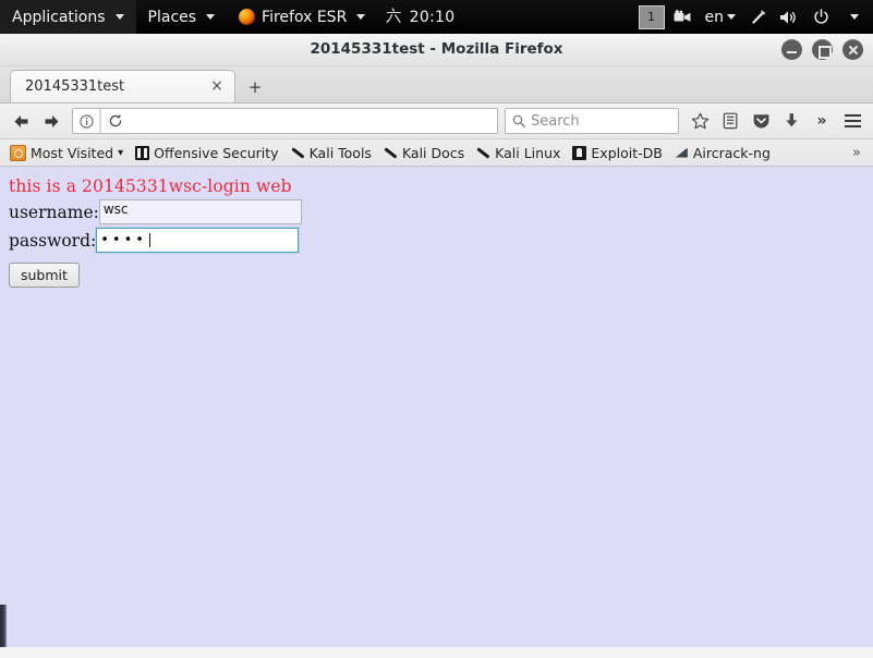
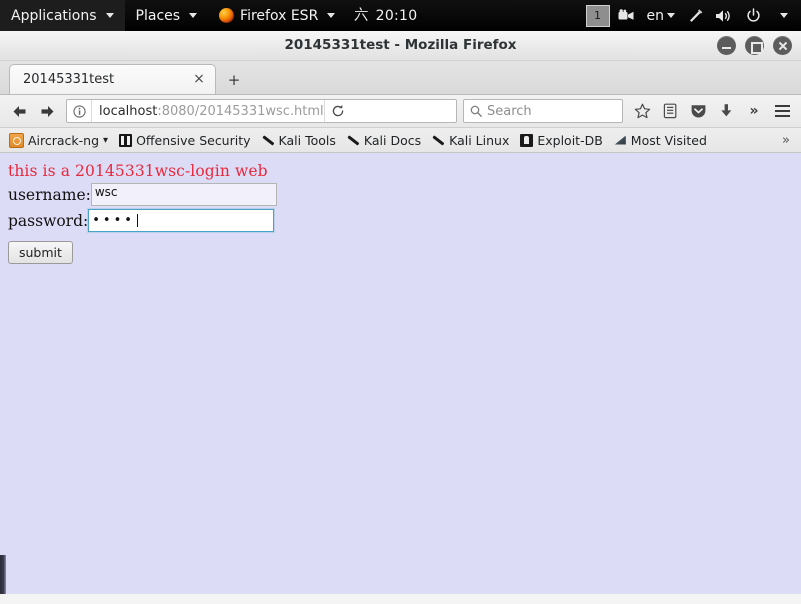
  Applications
  Places
  Firefox ESR
  六
  20:10
  1
  en
  20145331test - Mozilla Firefox
  20145331test
  ×
  +
+ localhost:8080/20145331wsc.html
  Search
  »
- Most Visited
+ Aircrack-ng
  ▾
  Offensive Security
  Kali Tools
  Kali Docs
  Kali Linux
  Exploit-DB
- Aircrack-ng
+ Most Visited
  »
  this is a 20145331wsc-login web
  username:
  wsc
  password:
  ••••
  submit
